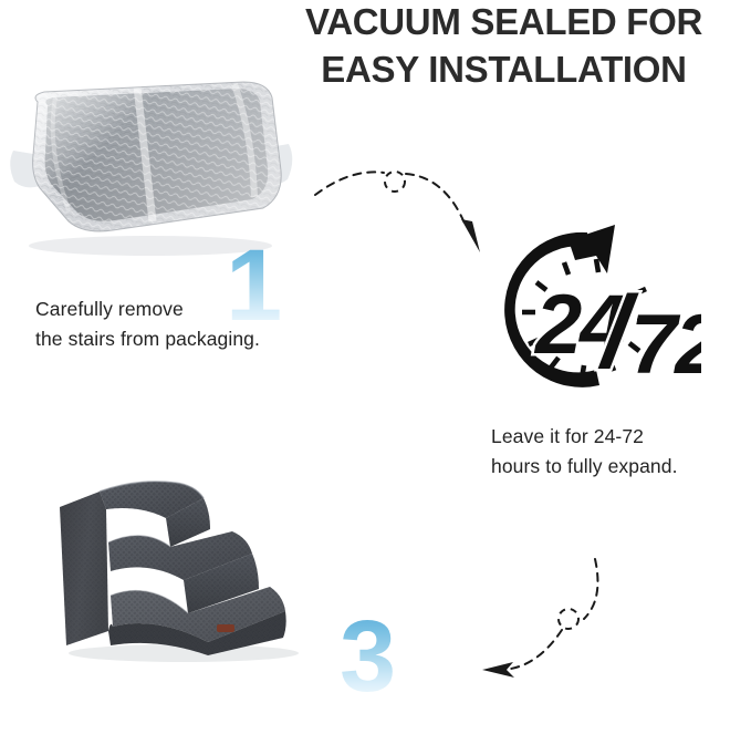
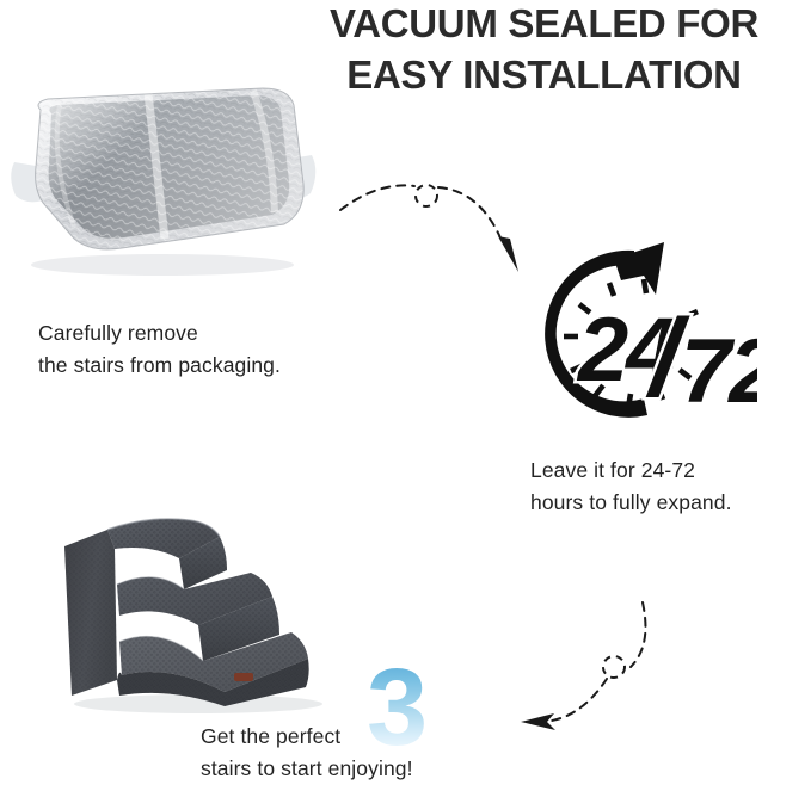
  VACUUM SEALED FOR
  EASY INSTALLATION
- 1
  Carefully remove
  the stairs from packaging.
  24
  /
  72
  Leave it for 24-72
  hours to fully expand.
  3
+ Get the perfect
+ stairs to start enjoying!
